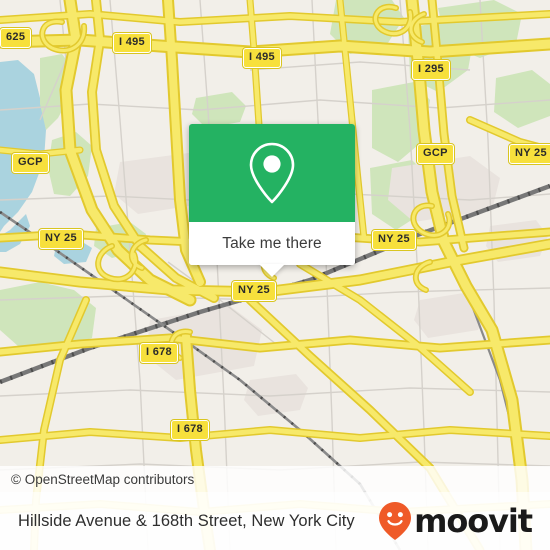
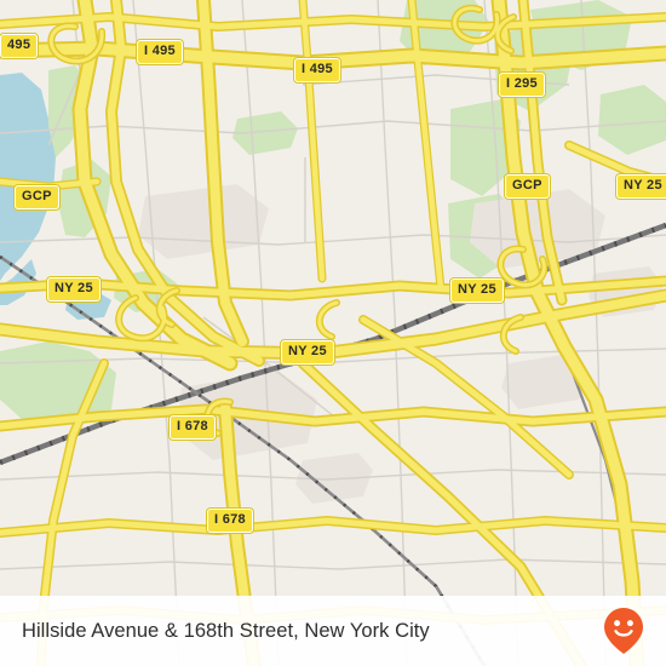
- 625
+ 495
  I 495
  I 495
  I 295
  GCP
  GCP
  NY 25
  NY 25
  NY 25
  NY 25
  I 678
  I 678
- Take me there
- © OpenStreetMap contributors
  Hillside Avenue & 168th Street, New York City
- moovit
